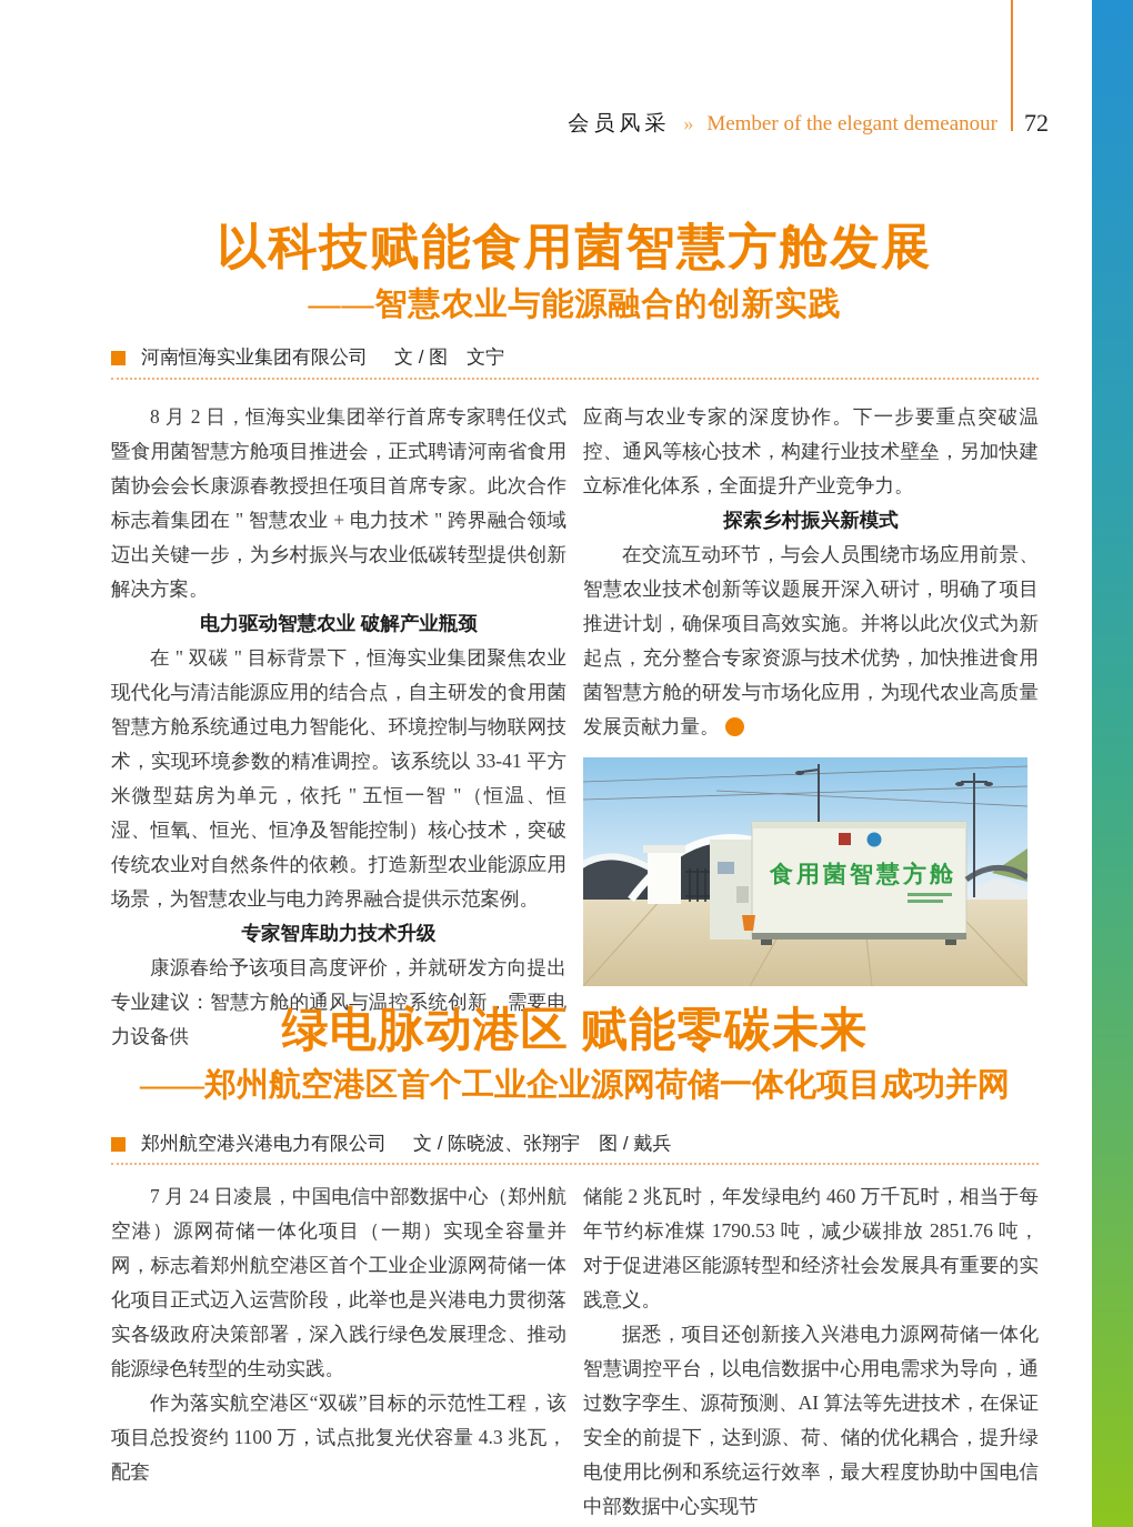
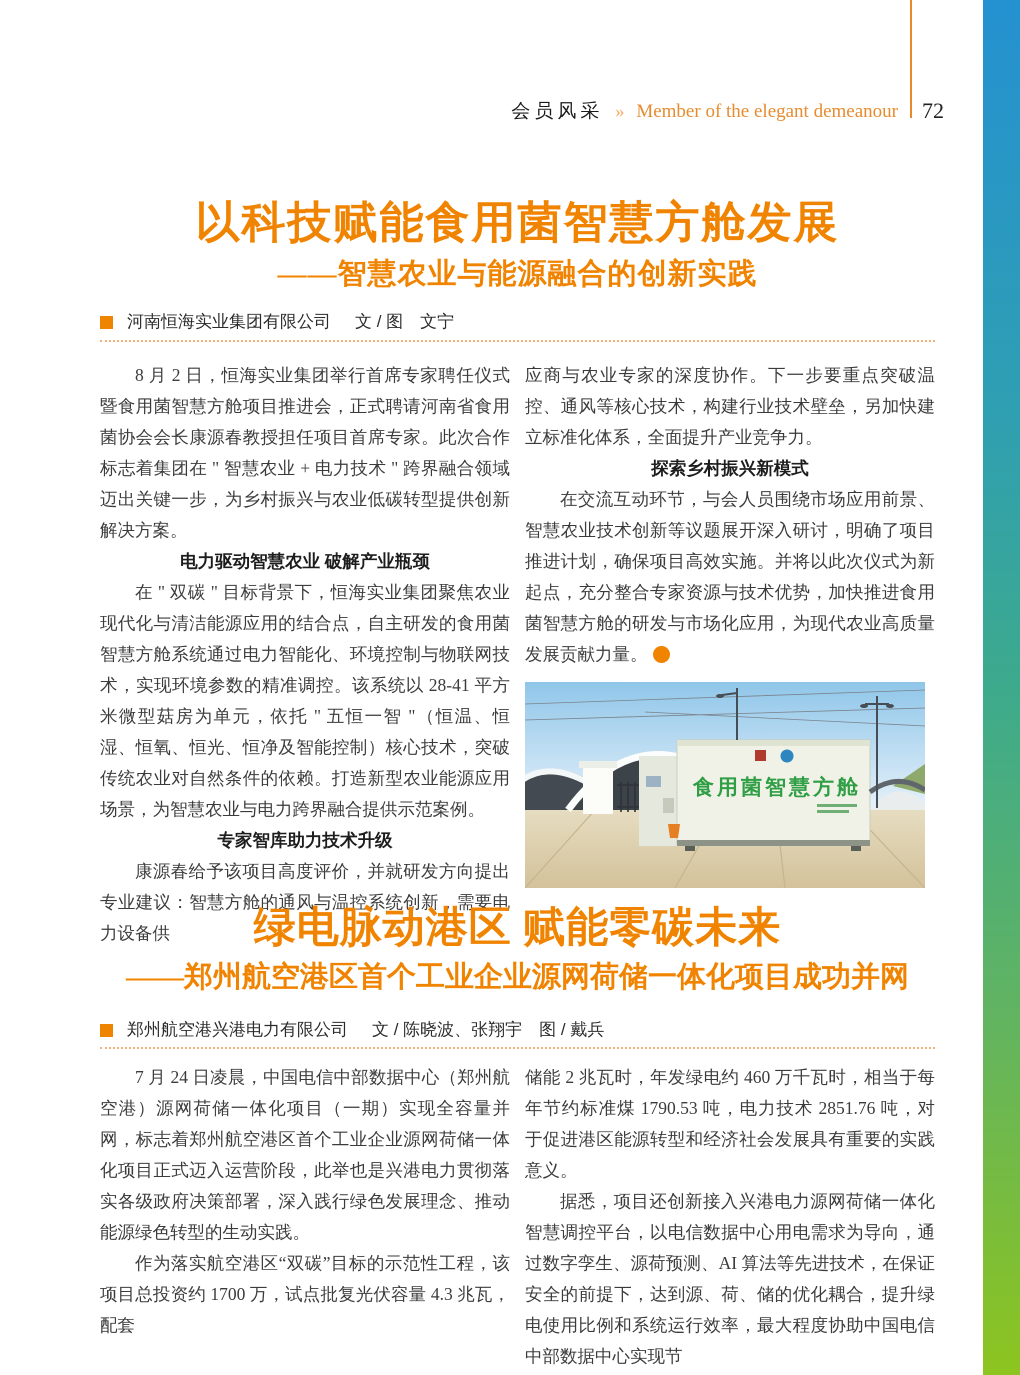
  会员风采
  »
  Member of the elegant demeanour
  72
  以科技赋能食用菌智慧方舱发展
  ——智慧农业与能源融合的创新实践
  河南恒海实业集团有限公司
  文 / 图 文宁
  8 月 2 日，恒海实业集团举行首席专家聘任仪式暨食用菌智慧方舱项目推进会，正式聘请河南省食用菌协会会长康源春教授担任项目首席专家。此次合作标志着集团在 " 智慧农业 + 电力技术 " 跨界融合领域迈出关键一步，为乡村振兴与农业低碳转型提供创新解决方案。
  电力驱动智慧农业 破解产业瓶颈
- 在 " 双碳 " 目标背景下，恒海实业集团聚焦农业现代化与清洁能源应用的结合点，自主研发的食用菌智慧方舱系统通过电力智能化、环境控制与物联网技术，实现环境参数的精准调控。该系统以 33-41 平方米微型菇房为单元，依托 " 五恒一智 "（恒温、恒湿、恒氧、恒光、恒净及智能控制）核心技术，突破传统农业对自然条件的依赖。打造新型农业能源应用场景，为智慧农业与电力跨界融合提供示范案例。
+ 在 " 双碳 " 目标背景下，恒海实业集团聚焦农业现代化与清洁能源应用的结合点，自主研发的食用菌智慧方舱系统通过电力智能化、环境控制与物联网技术，实现环境参数的精准调控。该系统以 28-41 平方米微型菇房为单元，依托 " 五恒一智 "（恒温、恒湿、恒氧、恒光、恒净及智能控制）核心技术，突破传统农业对自然条件的依赖。打造新型农业能源应用场景，为智慧农业与电力跨界融合提供示范案例。
  专家智库助力技术升级
  康源春给予该项目高度评价，并就研发方向提出专业建议：智慧方舱的通风与温控系统创新，需要电力设备供
  应商与农业专家的深度协作。下一步要重点突破温控、通风等核心技术，构建行业技术壁垒，另加快建立标准化体系，全面提升产业竞争力。
  探索乡村振兴新模式
  在交流互动环节，与会人员围绕市场应用前景、智慧农业技术创新等议题展开深入研讨，明确了项目推进计划，确保项目高效实施。并将以此次仪式为新起点，充分整合专家资源与技术优势，加快推进食用菌智慧方舱的研发与市场化应用，为现代农业高质量发展贡献力量。
  食用菌智慧方舱
  绿电脉动港区 赋能零碳未来
  ——郑州航空港区首个工业企业源网荷储一体化项目成功并网
  郑州航空港兴港电力有限公司
  文 / 陈晓波、张翔宇 图 / 戴兵
  7 月 24 日凌晨，中国电信中部数据中心（郑州航空港）源网荷储一体化项目（一期）实现全容量并网，标志着郑州航空港区首个工业企业源网荷储一体化项目正式迈入运营阶段，此举也是兴港电力贯彻落实各级政府决策部署，深入践行绿色发展理念、推动能源绿色转型的生动实践。
- 作为落实航空港区“双碳”目标的示范性工程，该项目总投资约 1100 万，试点批复光伏容量 4.3 兆瓦，配套
+ 作为落实航空港区“双碳”目标的示范性工程，该项目总投资约 1700 万，试点批复光伏容量 4.3 兆瓦，配套
- 储能 2 兆瓦时，年发绿电约 460 万千瓦时，相当于每年节约标准煤 1790.53 吨，减少碳排放 2851.76 吨，对于促进港区能源转型和经济社会发展具有重要的实践意义。
+ 储能 2 兆瓦时，年发绿电约 460 万千瓦时，相当于每年节约标准煤 1790.53 吨，电力技术 2851.76 吨，对于促进港区能源转型和经济社会发展具有重要的实践意义。
  据悉，项目还创新接入兴港电力源网荷储一体化智慧调控平台，以电信数据中心用电需求为导向，通过数字孪生、源荷预测、AI 算法等先进技术，在保证安全的前提下，达到源、荷、储的优化耦合，提升绿电使用比例和系统运行效率，最大程度协助中国电信中部数据中心实现节
